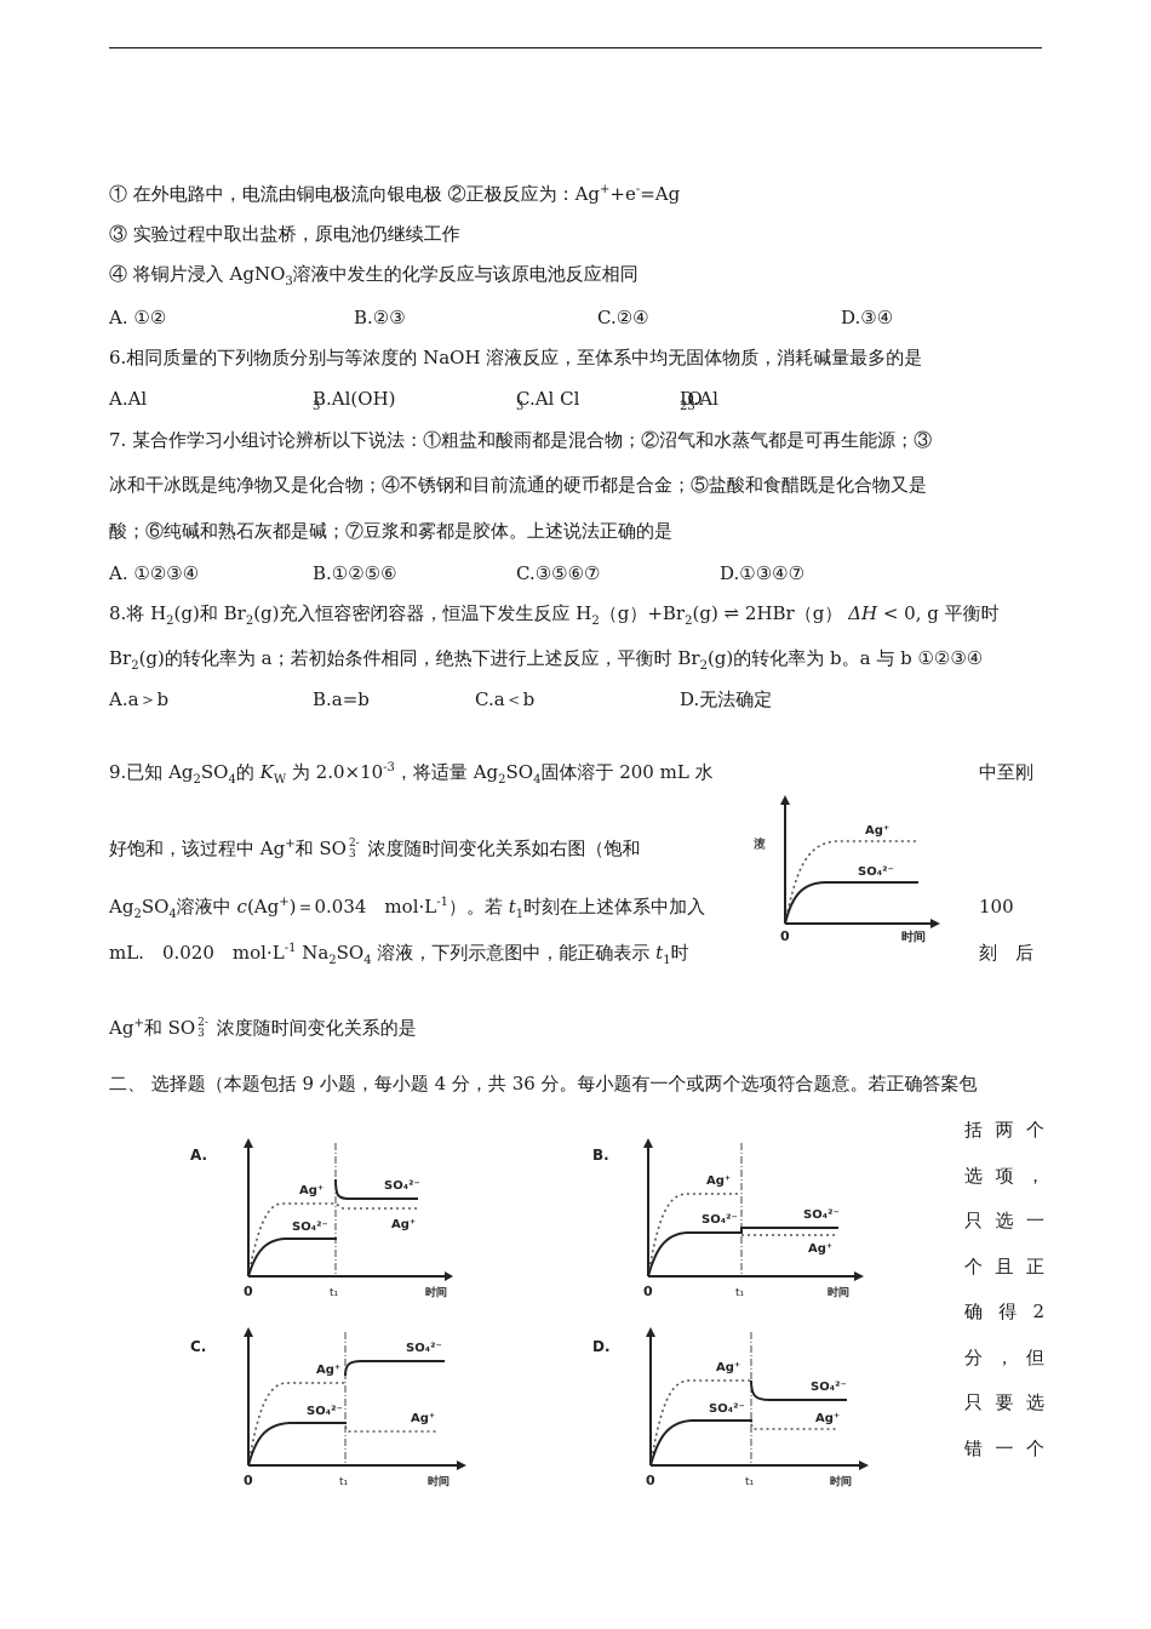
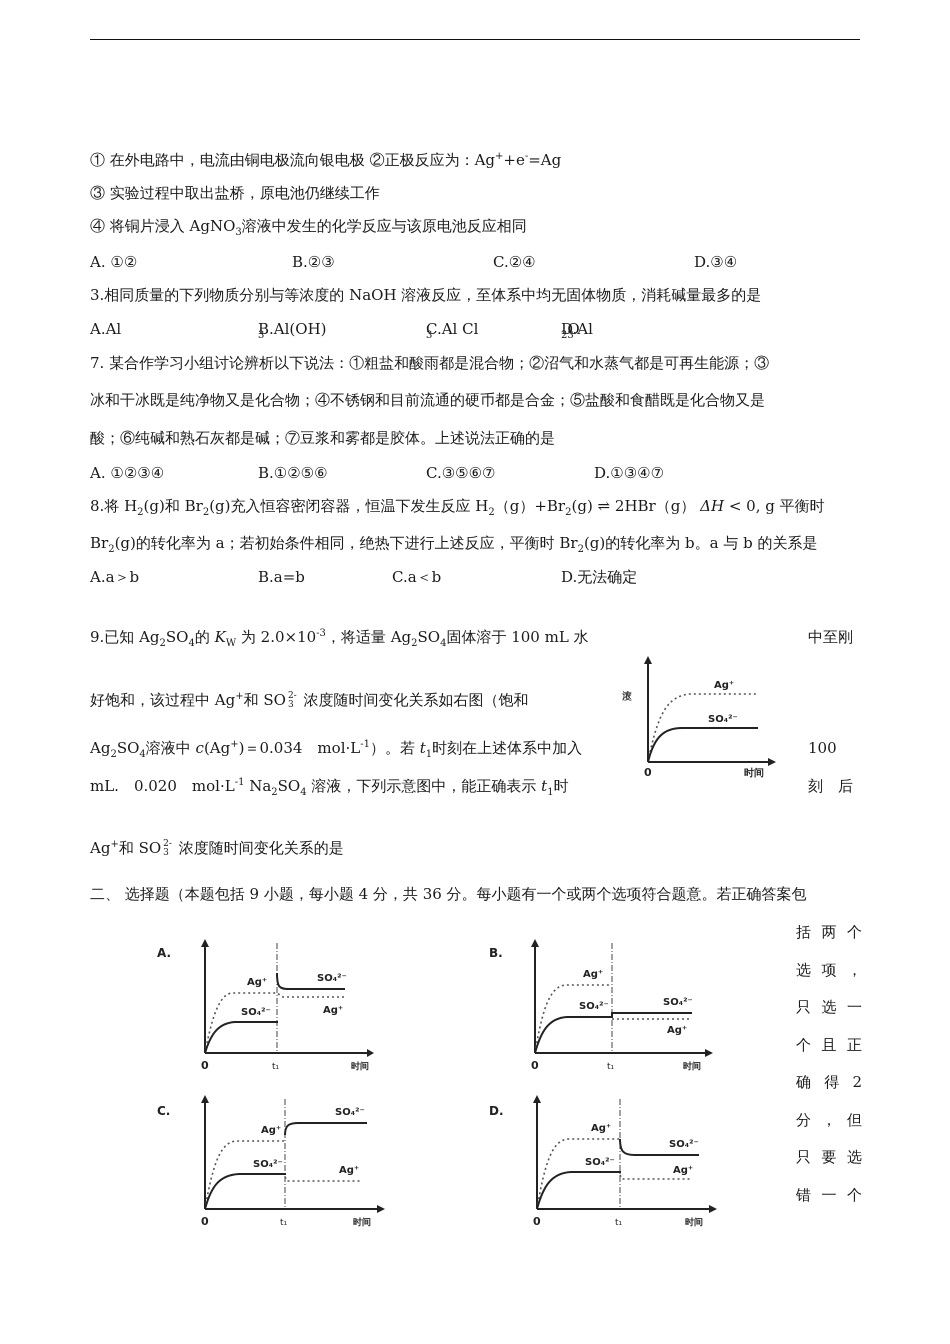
  ① 在外电路中，电流由铜电极流向银电极 ②正极反应为：Ag++e-=Ag
  ③ 实验过程中取出盐桥，原电池仍继续工作
  ④ 将铜片浸入 AgNO3溶液中发生的化学反应与该原电池反应相同
  A. ①②
  B.②③
  C.②④
  D.③④
- 6.相同质量的下列物质分别与等浓度的 NaOH 溶液反应，至体系中均无固体物质，消耗碱量最多的是
+ 3.相同质量的下列物质分别与等浓度的 NaOH 溶液反应，至体系中均无固体物质，消耗碱量最多的是
  A.Al
  B.Al(OH)
  3
  C.Al Cl
  3
  D.Al
  2
  O
  3
  7. 某合作学习小组讨论辨析以下说法：①粗盐和酸雨都是混合物；②沼气和水蒸气都是可再生能源；③
  冰和干冰既是纯净物又是化合物；④不锈钢和目前流通的硬币都是合金；⑤盐酸和食醋既是化合物又是
  酸；⑥纯碱和熟石灰都是碱；⑦豆浆和雾都是胶体。上述说法正确的是
  A. ①②③④
  B.①②⑤⑥
  C.③⑤⑥⑦
  D.①③④⑦
  8.将 H2(g)和 Br2(g)充入恒容密闭容器，恒温下发生反应 H2（g）+Br2(g) ⇌ 2HBr（g） ΔH < 0, g 平衡时
- Br2(g)的转化率为 a；若初始条件相同，绝热下进行上述反应，平衡时 Br2(g)的转化率为 b。a 与 b ①②③④
+ Br2(g)的转化率为 a；若初始条件相同，绝热下进行上述反应，平衡时 Br2(g)的转化率为 b。a 与 b 的关系是
  A.a＞b
  B.a=b
  C.a＜b
  D.无法确定
- 9.已知 Ag2SO4的 KW 为 2.0×10-3，将适量 Ag2SO4固体溶于 200 mL 水
+ 9.已知 Ag2SO4的 KW 为 2.0×10-3，将适量 Ag2SO4固体溶于 100 mL 水
  中至刚
  好饱和，该过程中 Ag+和 SO 2-
  3 浓度随时间变化关系如右图（饱和
  Ag2SO4溶液中 c(Ag+)＝0.034 mol·L-1）。若 t1时刻在上述体系中加入
  100
  mL. 0.020 mol·L-1 Na2SO4 溶液，下列示意图中，能正确表示 t1时
  刻 后
  Ag+和 SO 2-
  3 浓度随时间变化关系的是
  Ag⁺
  SO₄²⁻
  0
  时间
  二、 选择题（本题包括 9 小题，每小题 4 分，共 36 分。每小题有一个或两个选项符合题意。若正确答案包
  括 两 个
  选 项 ，
  只 选 一
  个 且 正
  确 得 2
  分 ， 但
  只 要 选
  错 一 个
  A.
  Ag⁺
  SO₄²⁻
  SO₄²⁻
  Ag⁺
  0
  t₁
  时间
  B.
  Ag⁺
  SO₄²⁻
  SO₄²⁻
  Ag⁺
  0
  t₁
  时间
  C.
  Ag⁺
  SO₄²⁻
  SO₄²⁻
  Ag⁺
  0
  t₁
  时间
  D.
  Ag⁺
  SO₄²⁻
  SO₄²⁻
  Ag⁺
  0
  t₁
  时间
